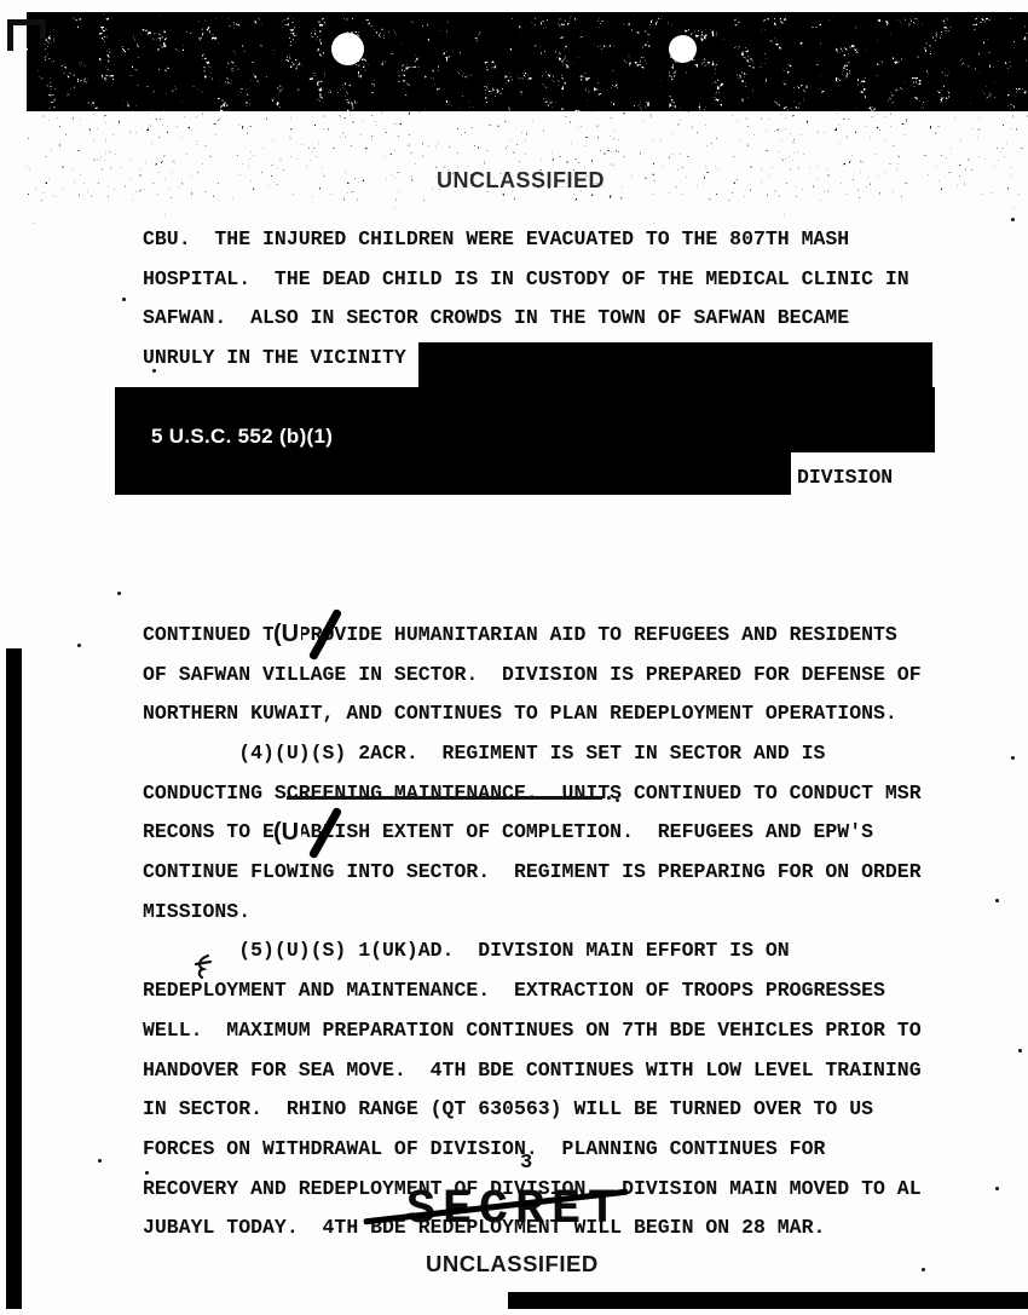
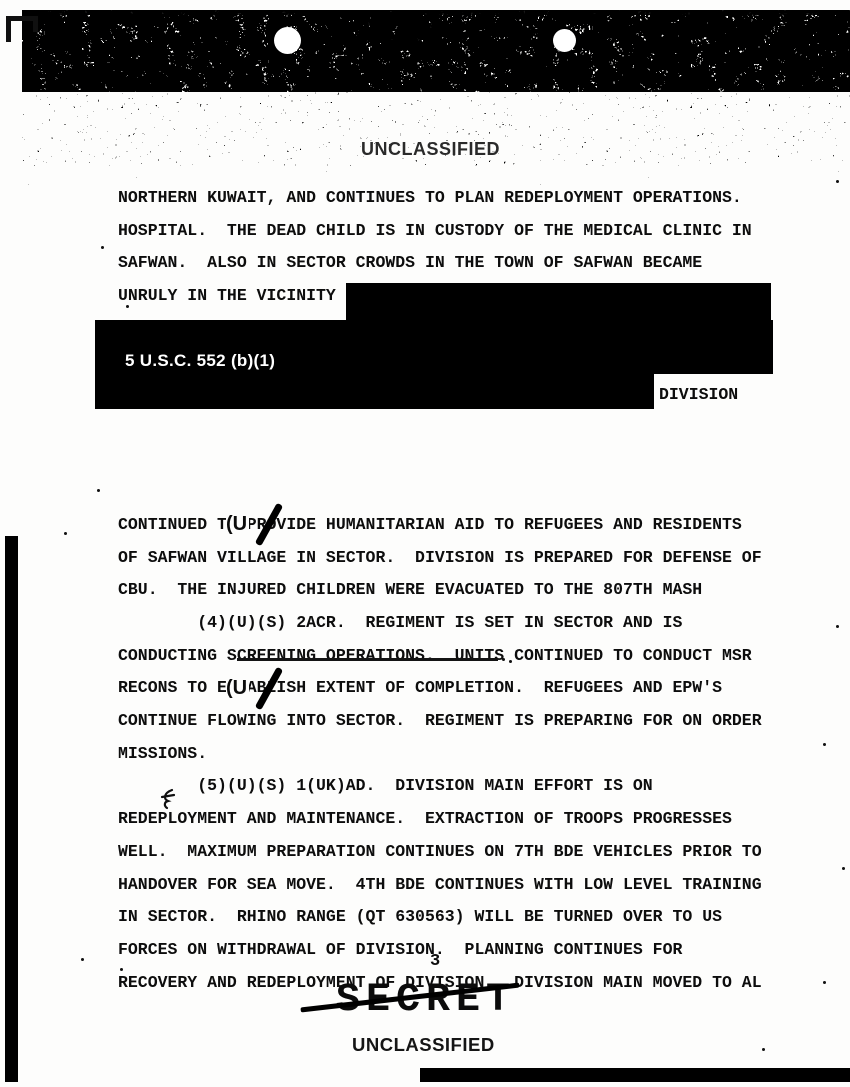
- CBU. THE INJURED CHILDREN WERE EVACUATED TO THE 807TH MASH
+ NORTHERN KUWAIT, AND CONTINUES TO PLAN REDEPLOYMENT OPERATIONS.
  HOSPITAL. THE DEAD CHILD IS IN CUSTODY OF THE MEDICAL CLINIC IN
  SAFWAN. ALSO IN SECTOR CROWDS IN THE TOWN OF SAFWAN BECAME
  CONTINUED T PRVIDE HUMANITARIAN AID TO REFUGEES AND RESIDENTS
  OF SAFWAN VILLAGE IN SECTOR. DIVISION IS PREPARED FOR DEFENSE OF
- NORTHERN KUWAIT, AND CONTINUES TO PLAN REDEPLOYMENT OPERATIONS.
+ CBU. THE INJURED CHILDREN WERE EVACUATED TO THE 807TH MASH
  (4)(U)(S) 2ACR. REGIMENT IS SET IN SECTOR AND IS
- CONDUCTING SCREENING MAINTENANCE. UNITS CONTINUED TO CONDUCT MSR
+ CONDUCTING SCREENING OPERATIONS. UNITS CONTINUED TO CONDUCT MSR
  RECONS TO EABISH EXTENT OF COMPLETION. REFUGEES AND EPW'S
  CONTINUE FLOWING INTO SECTOR. REGIMENT IS PREPARING FOR ON ORDER
  MISSIONS.
  (5)(U)(S) 1(UK)AD. DIVISION MAIN EFFORT IS ON
  REDEPLOYMENT AND MAINTENANCE. EXTRACTION OF TROOPS PROGRESSES
  WELL. MAXIMUM PREPARATION CONTINUES ON 7TH BDE VEHICLES PRIOR TO
  HANDOVER FOR SEA MOVE. 4TH BDE CONTINUES WITH LOW LEVEL TRAINING
  IN SECTOR. RHINO RANGE (QT 630563) WILL BE TURNED OVER TO US
  FORCES ON WITHDRAWAL OF DIVISION. PLANNING CONTINUES FOR
  RECOVERY AND REDEPLOYMENT OF DIVISION. DIVISION MAIN MOVED TO AL
- JUBAYL TODAY. 4TH BDE REDEPLOYMENT WILL BEGIN ON 28 MAR.
  DIVISION
  UNCLASSIFIED
  5 U.S.C. 552 (b)(1)
  (U
  (U
  3
  SCRET
  UNCLASSIFIED
